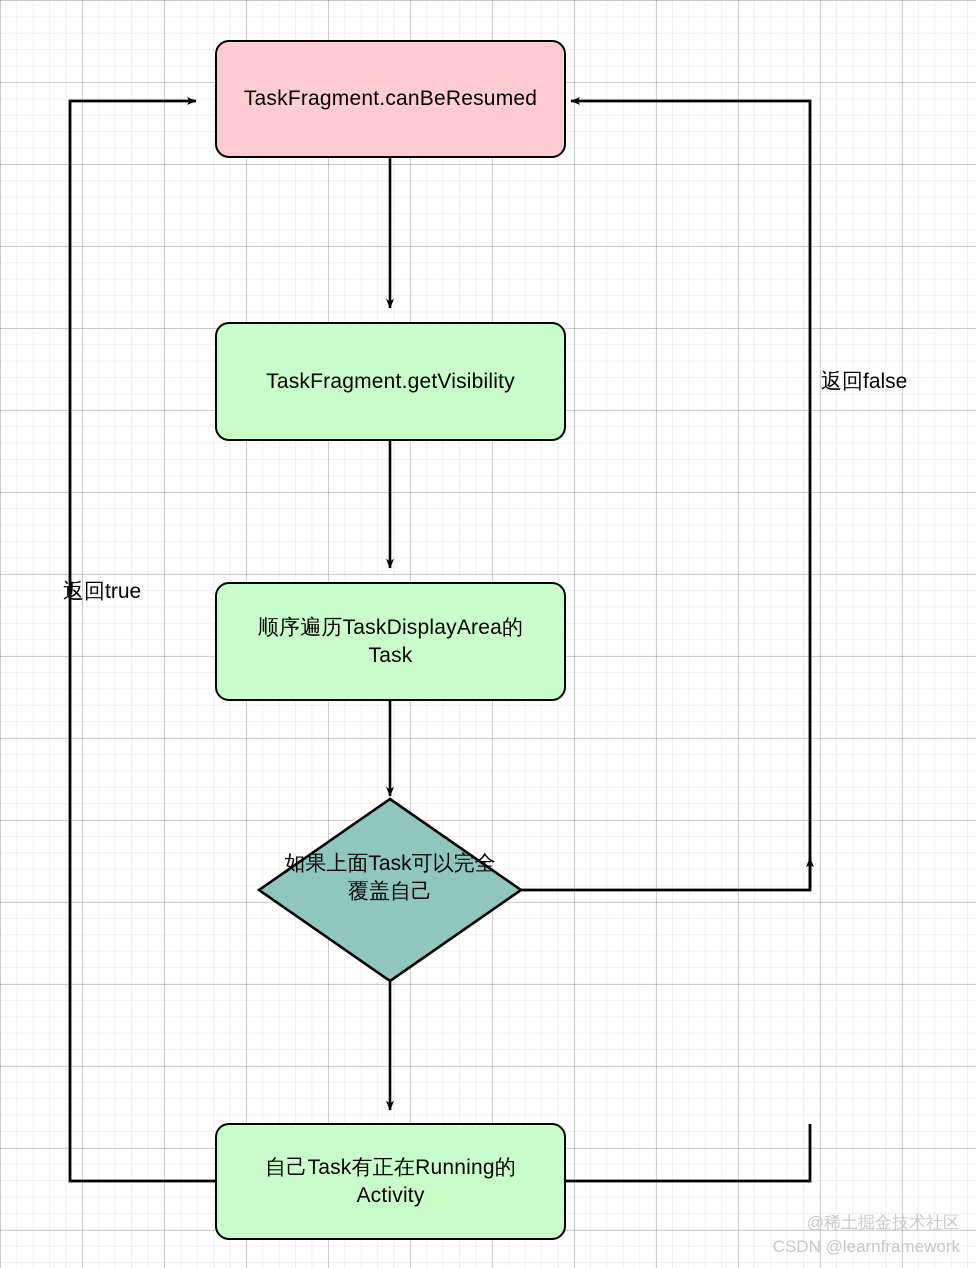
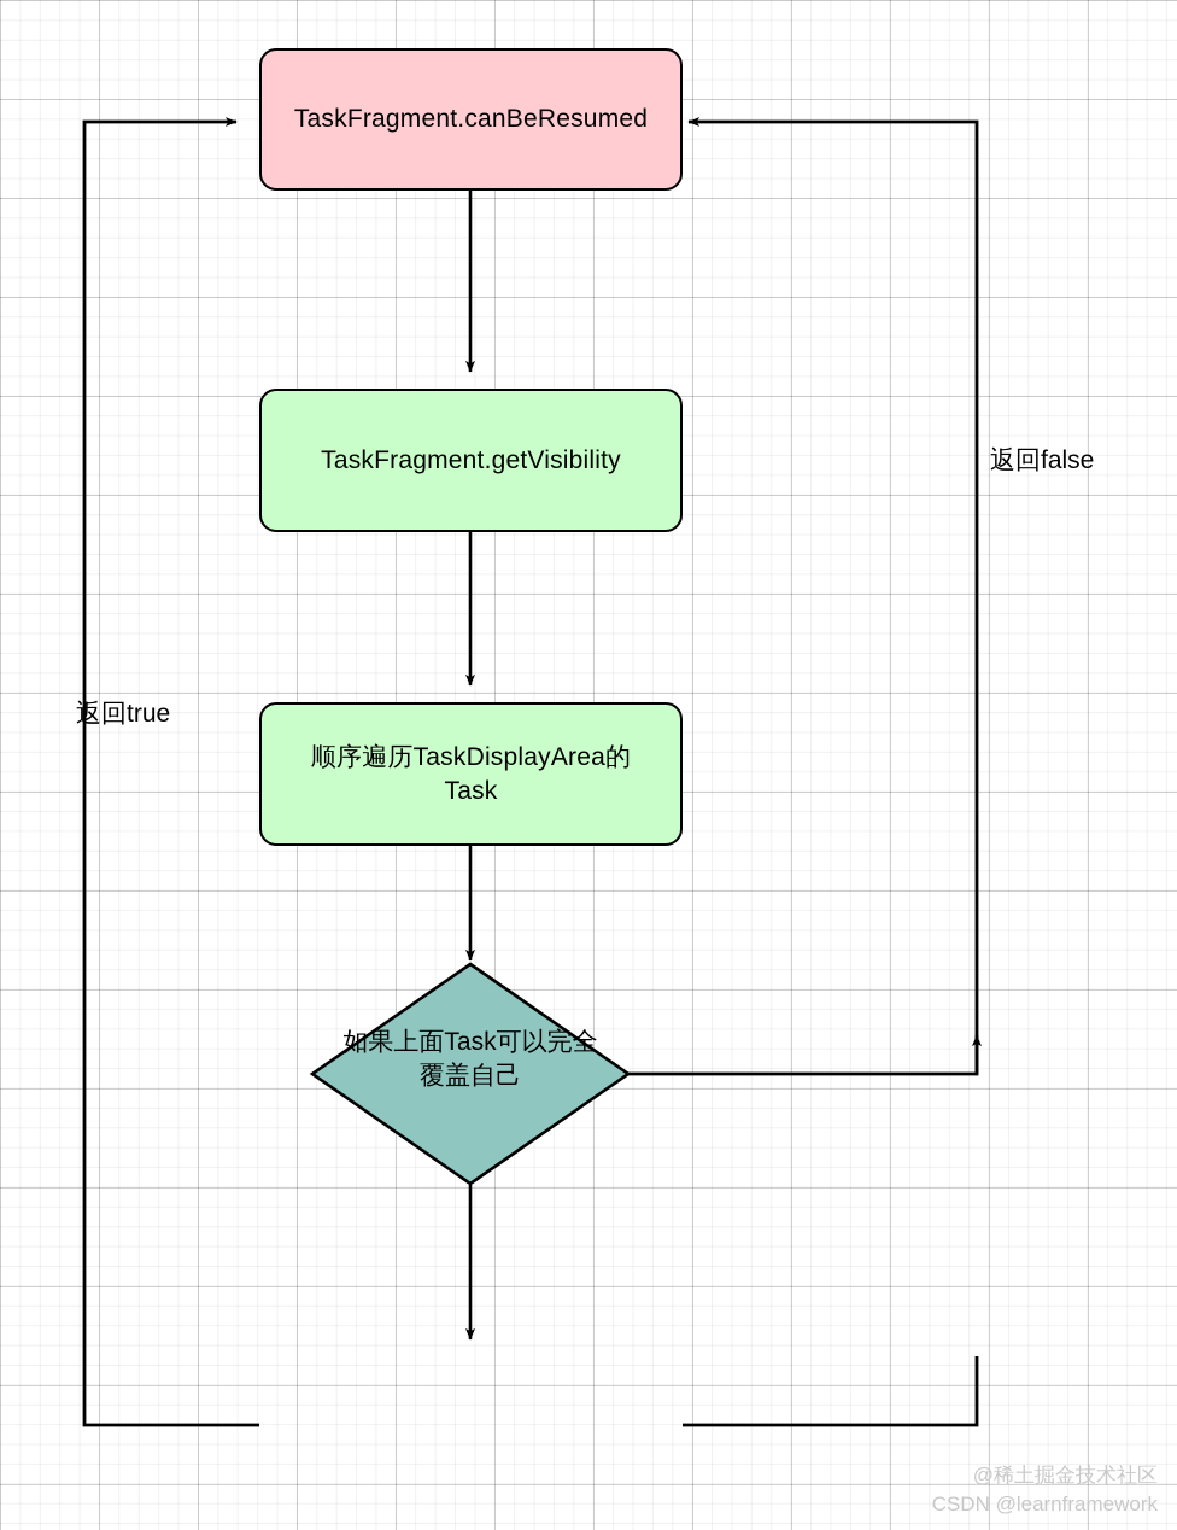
  TaskFragment.canBeResumed
  TaskFragment.getVisibility
  顺序遍历TaskDisplayArea的Task
  如果上面Task可以完全
  覆盖自己
- 自己Task有正在Running的Activity
  返回false
  返回true
  @稀土掘金技术社区
  CSDN @learnframework
